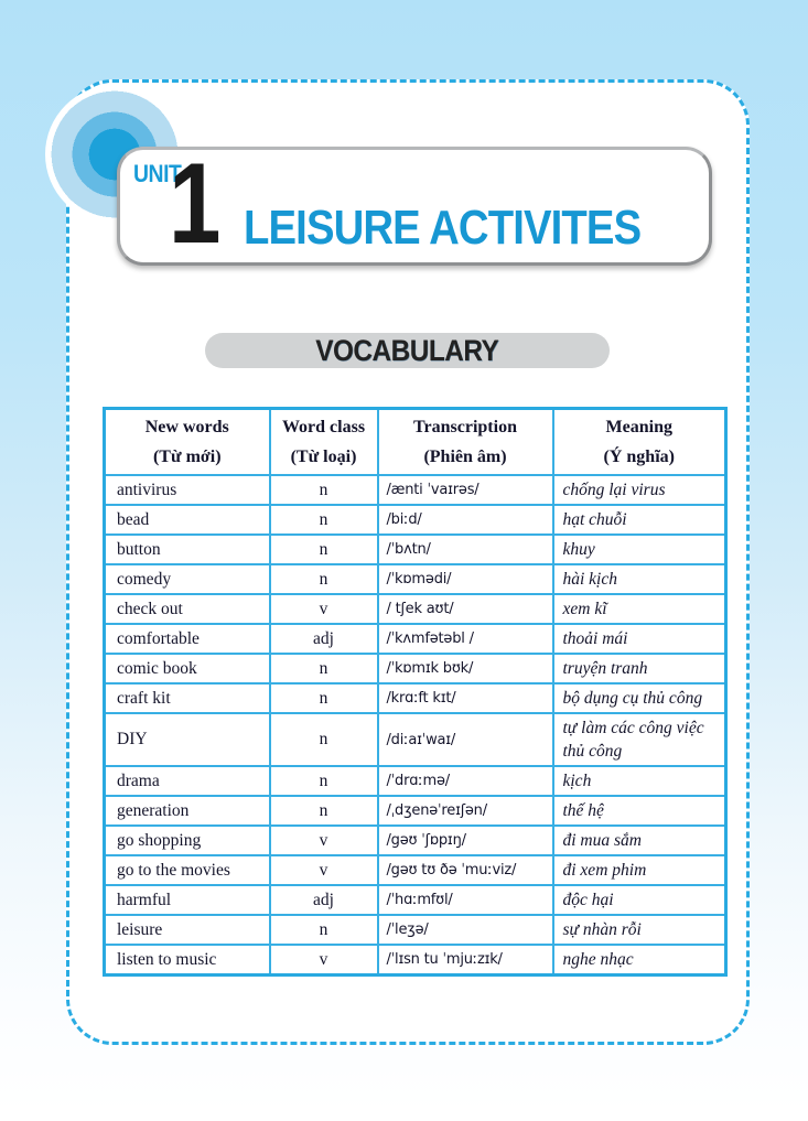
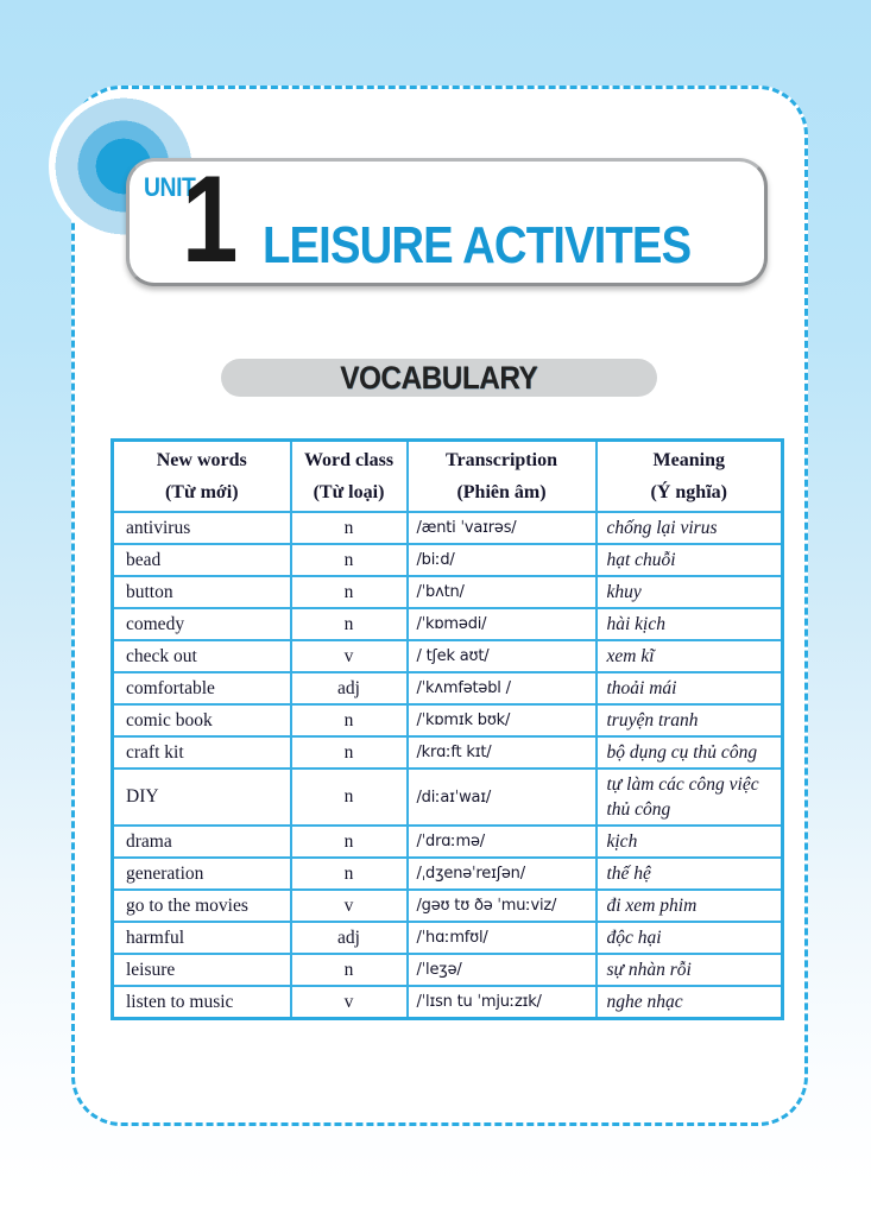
  UNIT
  1
  LEISURE ACTIVITES
  VOCABULARY
  New words (Từ mới)	Word class (Từ loại)	Transcription (Phiên âm)	Meaning (Ý nghĩa)
  antivirus	n	/ænti ˈvaɪrəs/	chống lại virus
  bead	n	/biːd/	hạt chuỗi
  button	n	/ˈbʌtn/	khuy
  comedy	n	/ˈkɒmədi/	hài kịch
  check out	v	/ tʃek aʊt/	xem kĩ
  comfortable	adj	/ˈkʌmfətəbl /	thoải mái
  comic book	n	/ˈkɒmɪk bʊk/	truyện tranh
  craft kit	n	/krɑːft kɪt/	bộ dụng cụ thủ công
  DIY	n	/diːaɪˈwaɪ/	tự làm các công việc thủ công
  drama	n	/ˈdrɑːmə/	kịch
  generation	n	/ˌdʒenəˈreɪʃən/	thế hệ
- go shopping	v	/gəʊ ˈʃɒpɪŋ/	đi mua sắm
  go to the movies	v	/gəʊ tʊ ðə ˈmuːviz/	đi xem phim
  harmful	adj	/ˈhɑːmfʊl/	độc hại
  leisure	n	/ˈleʒə/	sự nhàn rỗi
  listen to music	v	/ˈlɪsn tu ˈmjuːzɪk/	nghe nhạc
